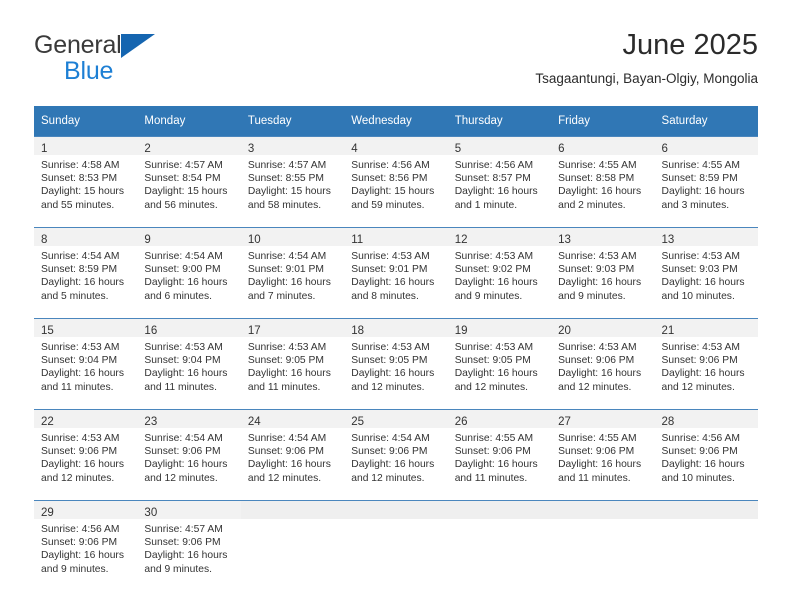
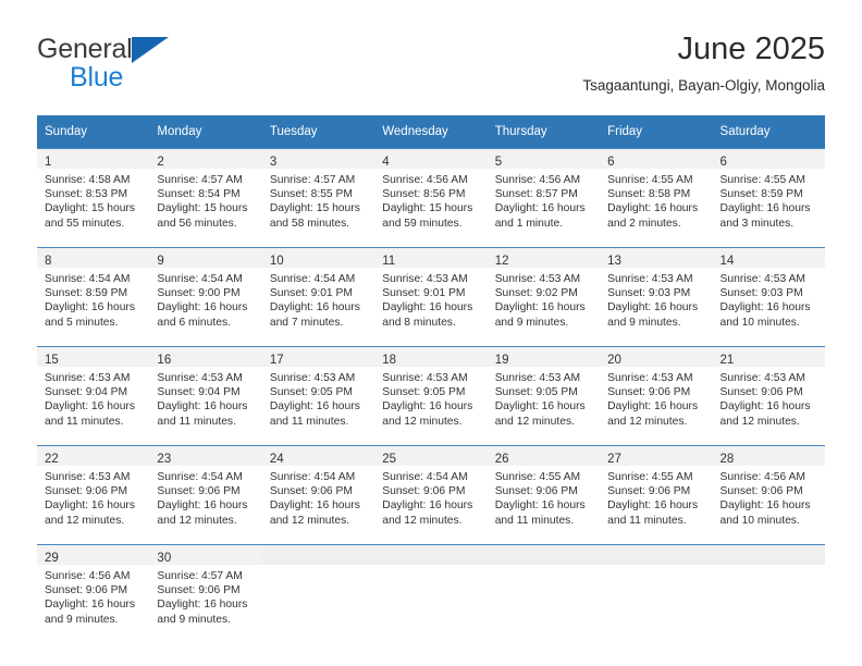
  General
  Blue
  June 2025
  Tsagaantungi, Bayan-Olgiy, Mongolia
  Sunday	Monday	Tuesday	Wednesday	Thursday	Friday	Saturday
  1Sunrise: 4:58 AMSunset: 8:53 PMDaylight: 15 hoursand 55 minutes.	2Sunrise: 4:57 AMSunset: 8:54 PMDaylight: 15 hoursand 56 minutes.	3Sunrise: 4:57 AMSunset: 8:55 PMDaylight: 15 hoursand 58 minutes.	4Sunrise: 4:56 AMSunset: 8:56 PMDaylight: 15 hoursand 59 minutes.	5Sunrise: 4:56 AMSunset: 8:57 PMDaylight: 16 hoursand 1 minute.	6Sunrise: 4:55 AMSunset: 8:58 PMDaylight: 16 hoursand 2 minutes.	6Sunrise: 4:55 AMSunset: 8:59 PMDaylight: 16 hoursand 3 minutes.
- 8Sunrise: 4:54 AMSunset: 8:59 PMDaylight: 16 hoursand 5 minutes.	9Sunrise: 4:54 AMSunset: 9:00 PMDaylight: 16 hoursand 6 minutes.	10Sunrise: 4:54 AMSunset: 9:01 PMDaylight: 16 hoursand 7 minutes.	11Sunrise: 4:53 AMSunset: 9:01 PMDaylight: 16 hoursand 8 minutes.	12Sunrise: 4:53 AMSunset: 9:02 PMDaylight: 16 hoursand 9 minutes.	13Sunrise: 4:53 AMSunset: 9:03 PMDaylight: 16 hoursand 9 minutes.	13Sunrise: 4:53 AMSunset: 9:03 PMDaylight: 16 hoursand 10 minutes.
+ 8Sunrise: 4:54 AMSunset: 8:59 PMDaylight: 16 hoursand 5 minutes.	9Sunrise: 4:54 AMSunset: 9:00 PMDaylight: 16 hoursand 6 minutes.	10Sunrise: 4:54 AMSunset: 9:01 PMDaylight: 16 hoursand 7 minutes.	11Sunrise: 4:53 AMSunset: 9:01 PMDaylight: 16 hoursand 8 minutes.	12Sunrise: 4:53 AMSunset: 9:02 PMDaylight: 16 hoursand 9 minutes.	13Sunrise: 4:53 AMSunset: 9:03 PMDaylight: 16 hoursand 9 minutes.	14Sunrise: 4:53 AMSunset: 9:03 PMDaylight: 16 hoursand 10 minutes.
  15Sunrise: 4:53 AMSunset: 9:04 PMDaylight: 16 hoursand 11 minutes.	16Sunrise: 4:53 AMSunset: 9:04 PMDaylight: 16 hoursand 11 minutes.	17Sunrise: 4:53 AMSunset: 9:05 PMDaylight: 16 hoursand 11 minutes.	18Sunrise: 4:53 AMSunset: 9:05 PMDaylight: 16 hoursand 12 minutes.	19Sunrise: 4:53 AMSunset: 9:05 PMDaylight: 16 hoursand 12 minutes.	20Sunrise: 4:53 AMSunset: 9:06 PMDaylight: 16 hoursand 12 minutes.	21Sunrise: 4:53 AMSunset: 9:06 PMDaylight: 16 hoursand 12 minutes.
  22Sunrise: 4:53 AMSunset: 9:06 PMDaylight: 16 hoursand 12 minutes.	23Sunrise: 4:54 AMSunset: 9:06 PMDaylight: 16 hoursand 12 minutes.	24Sunrise: 4:54 AMSunset: 9:06 PMDaylight: 16 hoursand 12 minutes.	25Sunrise: 4:54 AMSunset: 9:06 PMDaylight: 16 hoursand 12 minutes.	26Sunrise: 4:55 AMSunset: 9:06 PMDaylight: 16 hoursand 11 minutes.	27Sunrise: 4:55 AMSunset: 9:06 PMDaylight: 16 hoursand 11 minutes.	28Sunrise: 4:56 AMSunset: 9:06 PMDaylight: 16 hoursand 10 minutes.
  29Sunrise: 4:56 AMSunset: 9:06 PMDaylight: 16 hoursand 9 minutes.	30Sunrise: 4:57 AMSunset: 9:06 PMDaylight: 16 hoursand 9 minutes.
